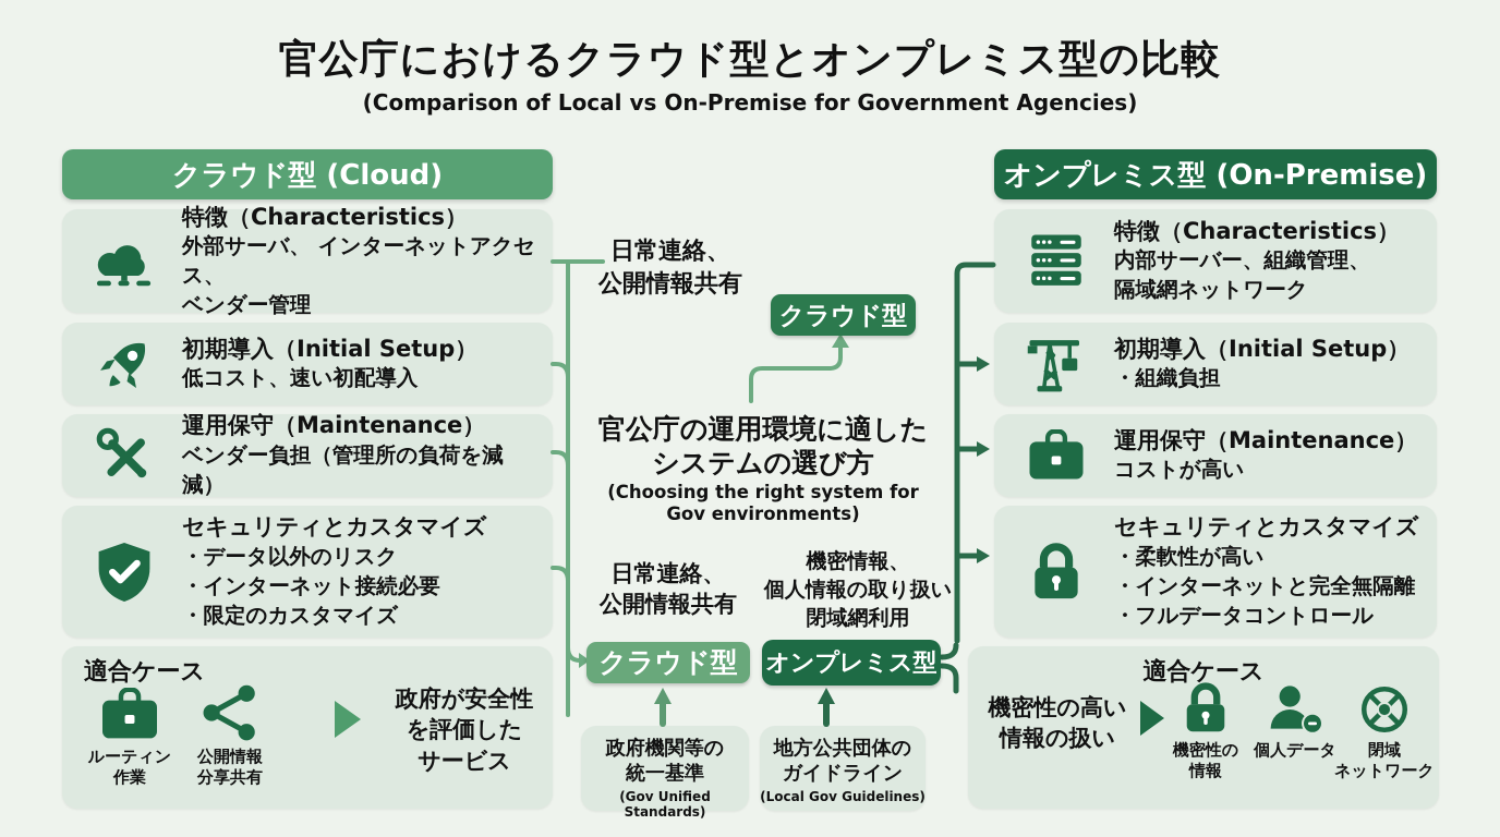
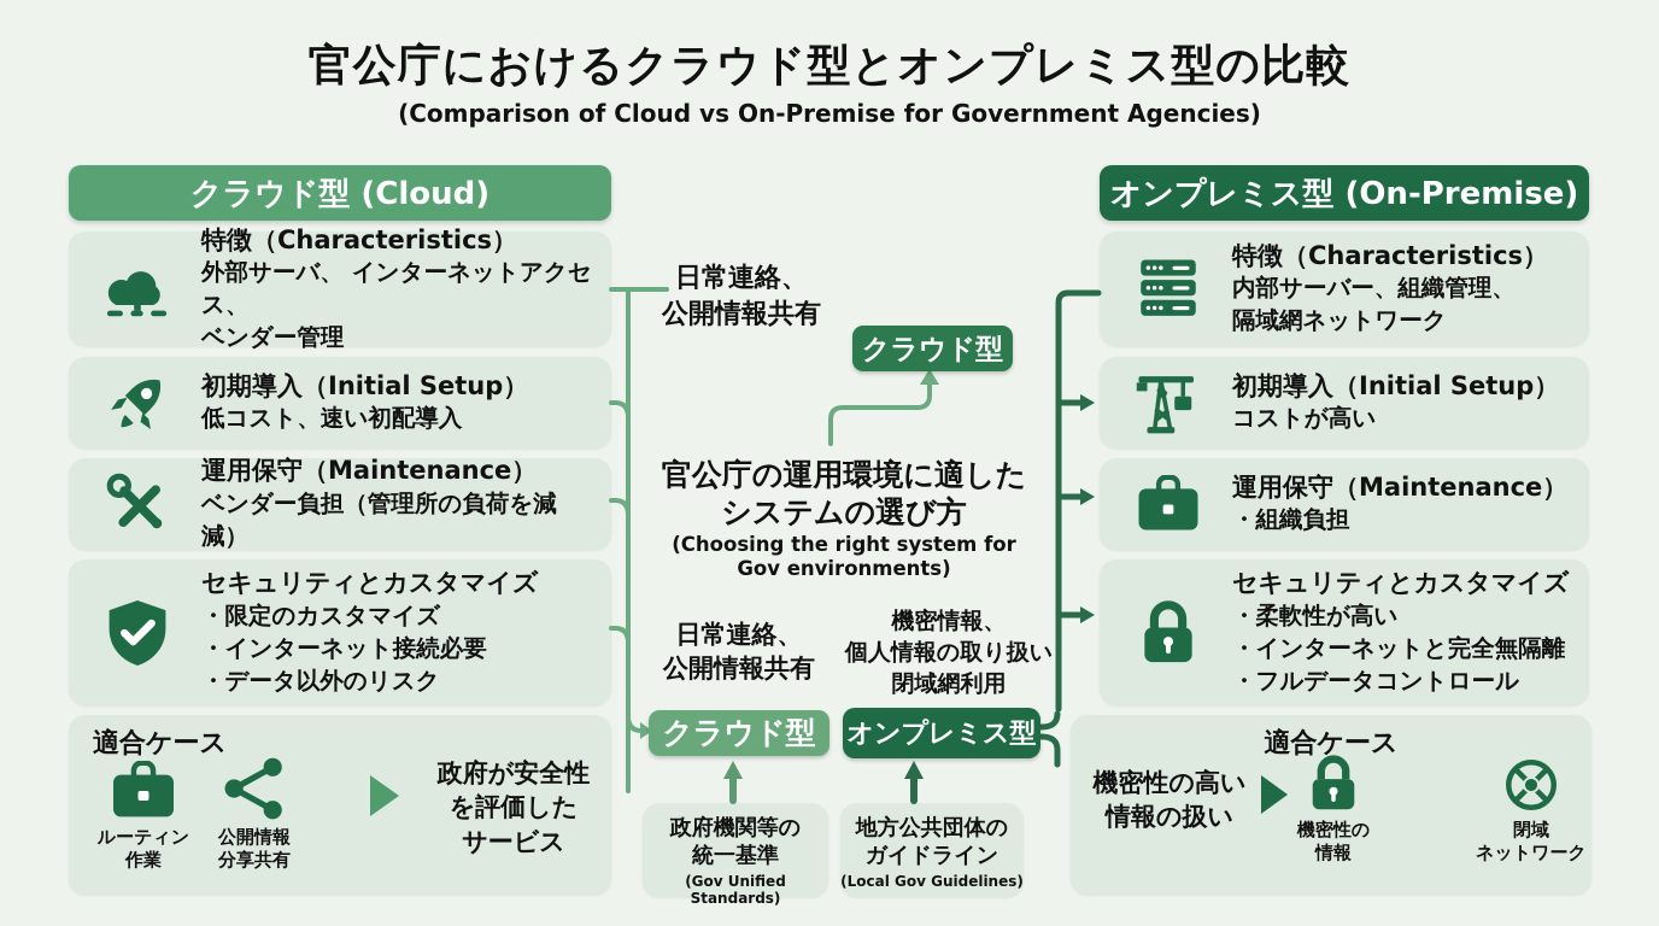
  官公庁におけるクラウド型とオンプレミス型の比較
- (Comparison of Local vs On-Premise for Government Agencies)
+ (Comparison of Cloud vs On-Premise for Government Agencies)
  クラウド型 (Cloud)
  特徴（Characteristics）
  外部サーバ、 インターネットアクセス、
  ベンダー管理
  初期導入（Initial Setup）
  低コスト、速い初配導入
  運用保守（Maintenance）
  ベンダー負担（管理所の負荷を減減）
  セキュリティとカスタマイズ
- ・データ以外のリスク
+ ・限定のカスタマイズ
  ・インターネット接続必要
- ・限定のカスタマイズ
+ ・データ以外のリスク
  適合ケース
  ルーティン
  作業
  公開情報
  分享共有
  政府が安全性
  を評価した
  サービス
  オンプレミス型 (On-Premise)
  特徴（Characteristics）
  内部サーバー、組織管理、
  隔域網ネットワーク
  初期導入（Initial Setup）
- ・組織負担
+ コストが高い
  運用保守（Maintenance）
- コストが高い
+ ・組織負担
  セキュリティとカスタマイズ
  ・柔軟性が高い
  ・インターネットと完全無隔離
  ・フルデータコントロール
  適合ケース
  機密性の高い
  情報の扱い
  機密性の
  情報
- 個人データ
  閉域
  ネットワーク
  日常連絡、
  公開情報共有
  クラウド型
  官公庁の運用環境に適した
  システムの選び方
  (Choosing the right system for
  Gov environments)
  日常連絡、
  公開情報共有
  機密情報、
  個人情報の取り扱い
  閉域網利用
  クラウド型
  オンプレミス型
  政府機関等の
  統一基準
  (Gov Unified Standards)
  地方公共団体の
  ガイドライン
  (Local Gov Guidelines)
